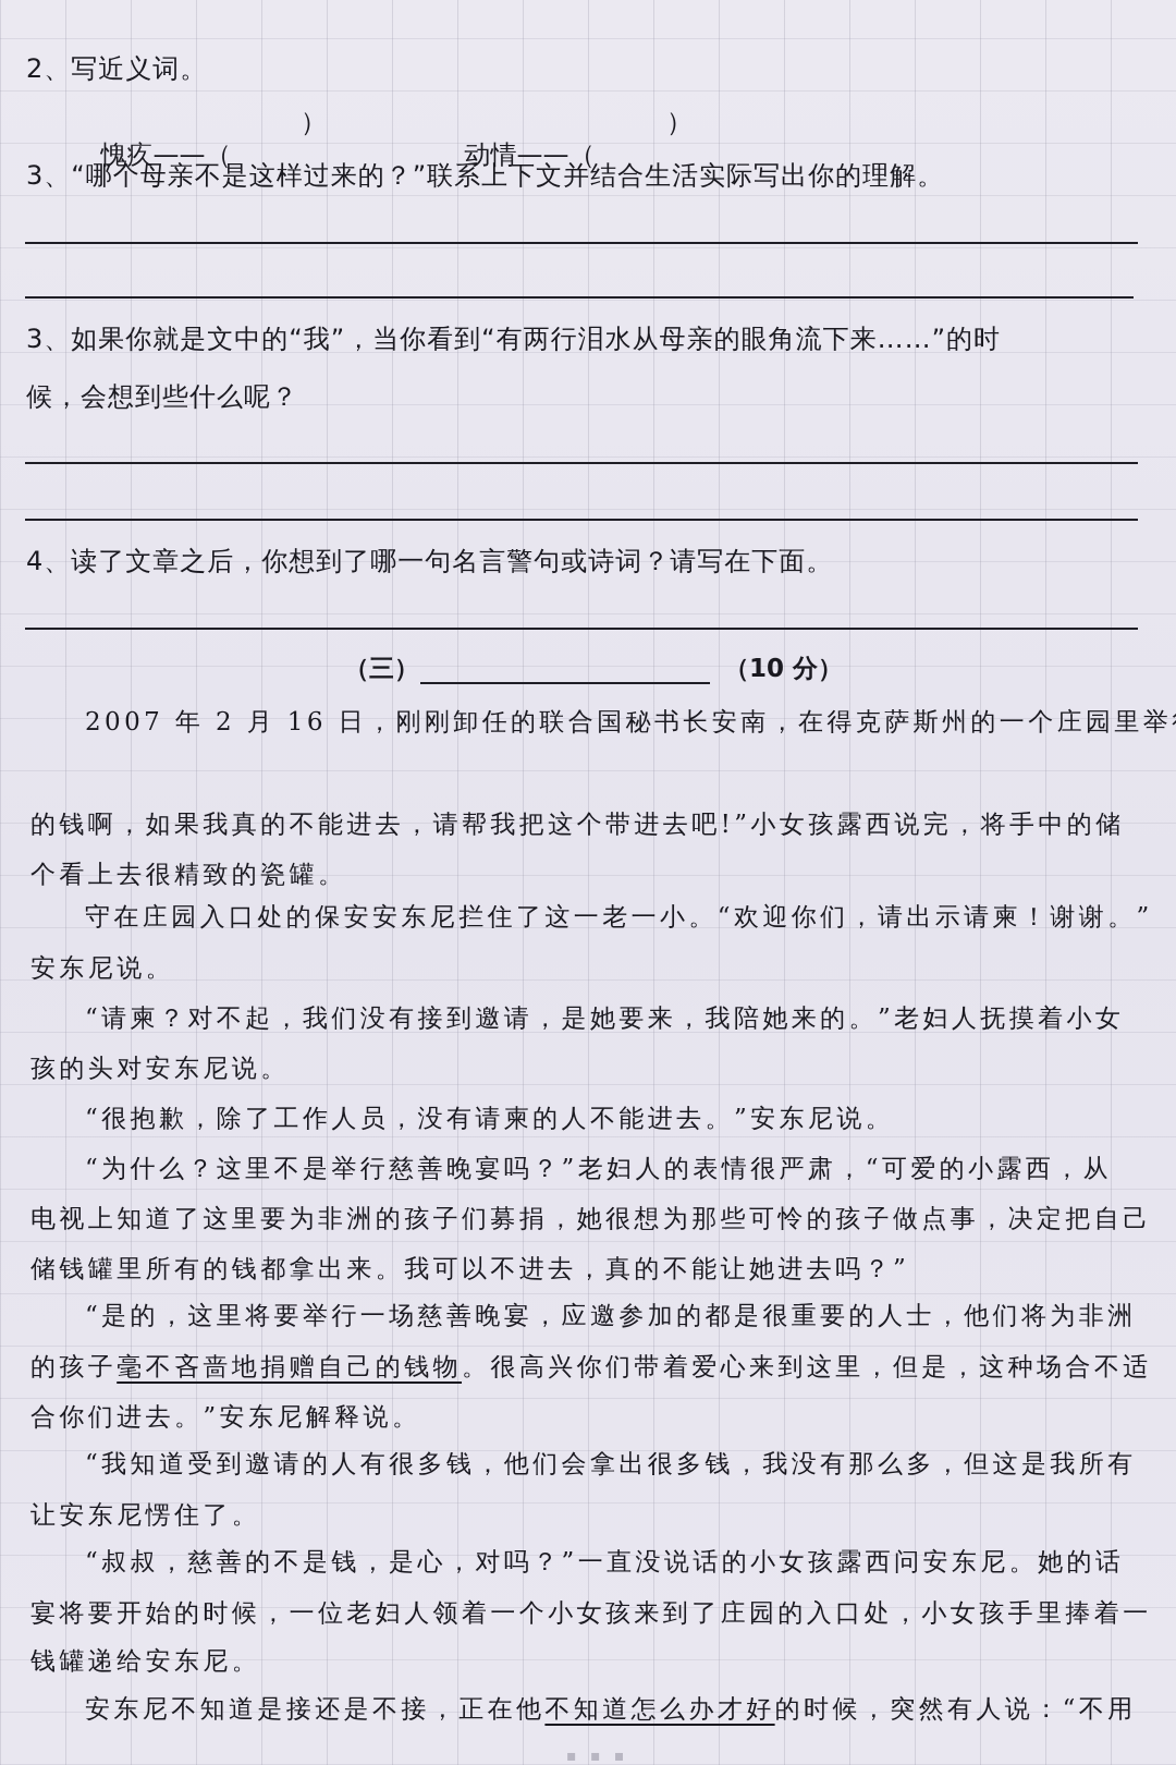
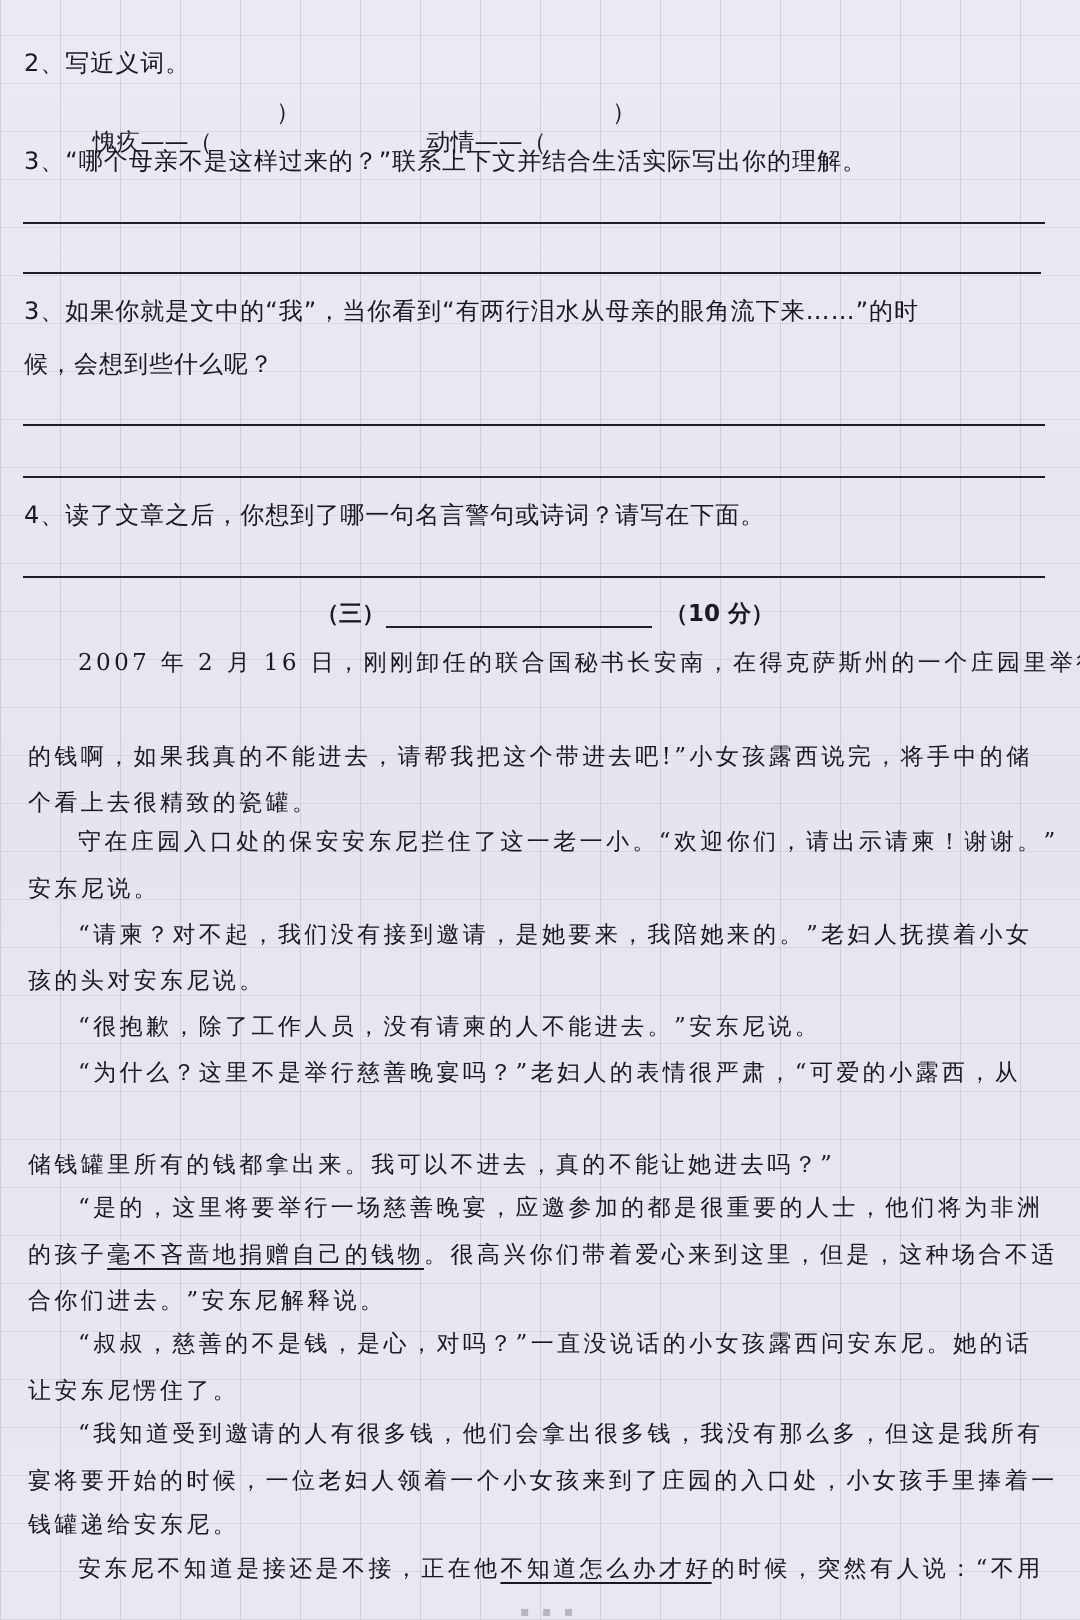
  2、写近义词。
  愧疚——（
  ）
  动情——（
  ）
  3、“哪个母亲不是这样过来的？”联系上下文并结合生活实际写出你的理解。
  3、如果你就是文中的“我”，当你看到“有两行泪水从母亲的眼角流下来……”的时
  候，会想到些什么呢？
  4、读了文章之后，你想到了哪一句名言警句或诗词？请写在下面。
  （三）
  （10 分）
  2007 年 2 月 16 日，刚刚卸任的联合国秘书长安南，在得克萨斯州的一个庄园里举
  的钱啊，如果我真的不能进去，请帮我把这个带进去吧!”小女孩露西说完，将手中的储
  个看上去很精致的瓷罐。
  守在庄园入口处的保安安东尼拦住了这一老一小。“欢迎你们，请出示请柬！谢谢。”
  安东尼说。
  “请柬？对不起，我们没有接到邀请，是她要来，我陪她来的。”老妇人抚摸着小女
  孩的头对安东尼说。
  “很抱歉，除了工作人员，没有请柬的人不能进去。”安东尼说。
  “为什么？这里不是举行慈善晚宴吗？”老妇人的表情很严肃，“可爱的小露西，从
- 电视上知道了这里要为非洲的孩子们募捐，她很想为那些可怜的孩子做点事，决定把自己
  储钱罐里所有的钱都拿出来。我可以不进去，真的不能让她进去吗？”
  “是的，这里将要举行一场慈善晚宴，应邀参加的都是很重要的人士，他们将为非洲
  的孩子毫不吝啬地捐赠自己的钱物。很高兴你们带着爱心来到这里，但是，这种场合不适
  合你们进去。”安东尼解释说。
- “我知道受到邀请的人有很多钱，他们会拿出很多钱，我没有那么多，但这是我所有
+ “叔叔，慈善的不是钱，是心，对吗？”一直没说话的小女孩露西问安东尼。她的话
  让安东尼愣住了。
- “叔叔，慈善的不是钱，是心，对吗？”一直没说话的小女孩露西问安东尼。她的话
+ “我知道受到邀请的人有很多钱，他们会拿出很多钱，我没有那么多，但这是我所有
  宴将要开始的时候，一位老妇人领着一个小女孩来到了庄园的入口处，小女孩手里捧着一
  钱罐递给安东尼。
  安东尼不知道是接还是不接，正在他不知道怎么办才好的时候，突然有人说：“不用
  ▪ ▪ ▪
